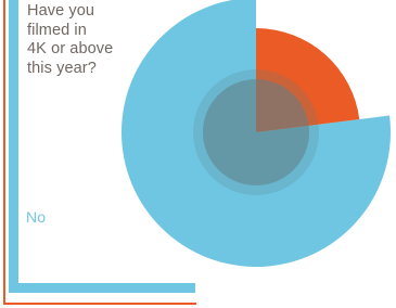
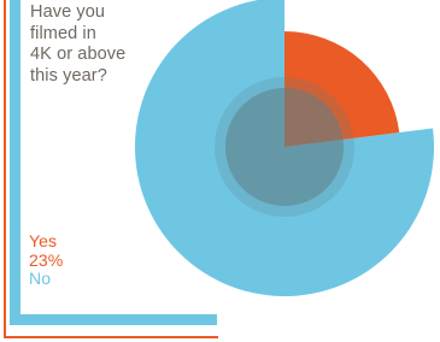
  Have you
  filmed in
  4K or above
  this year?
+ Yes
+ 23%
  No
